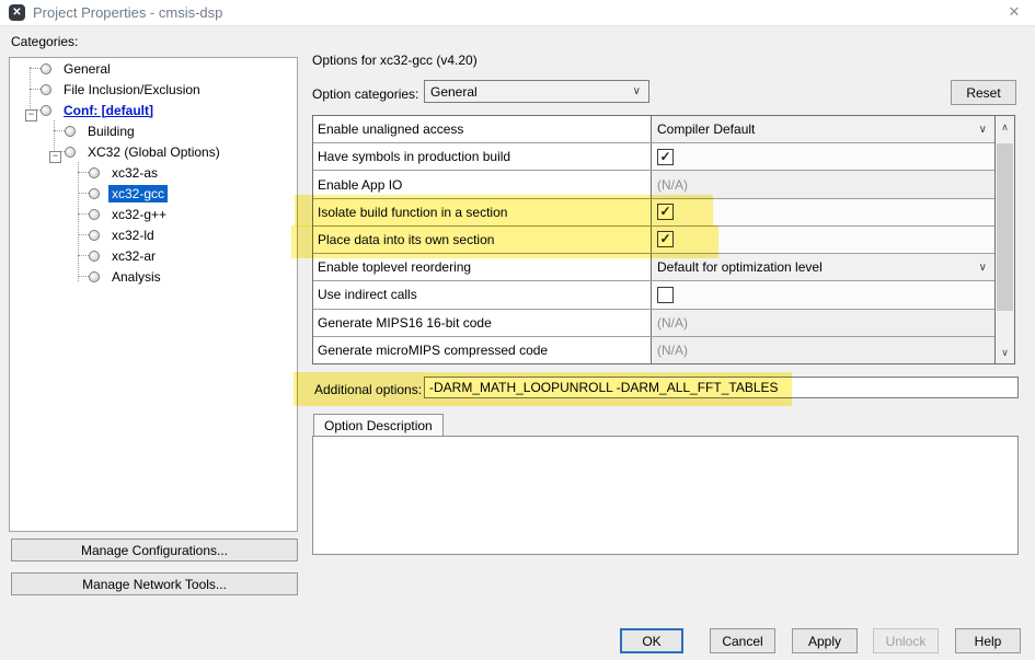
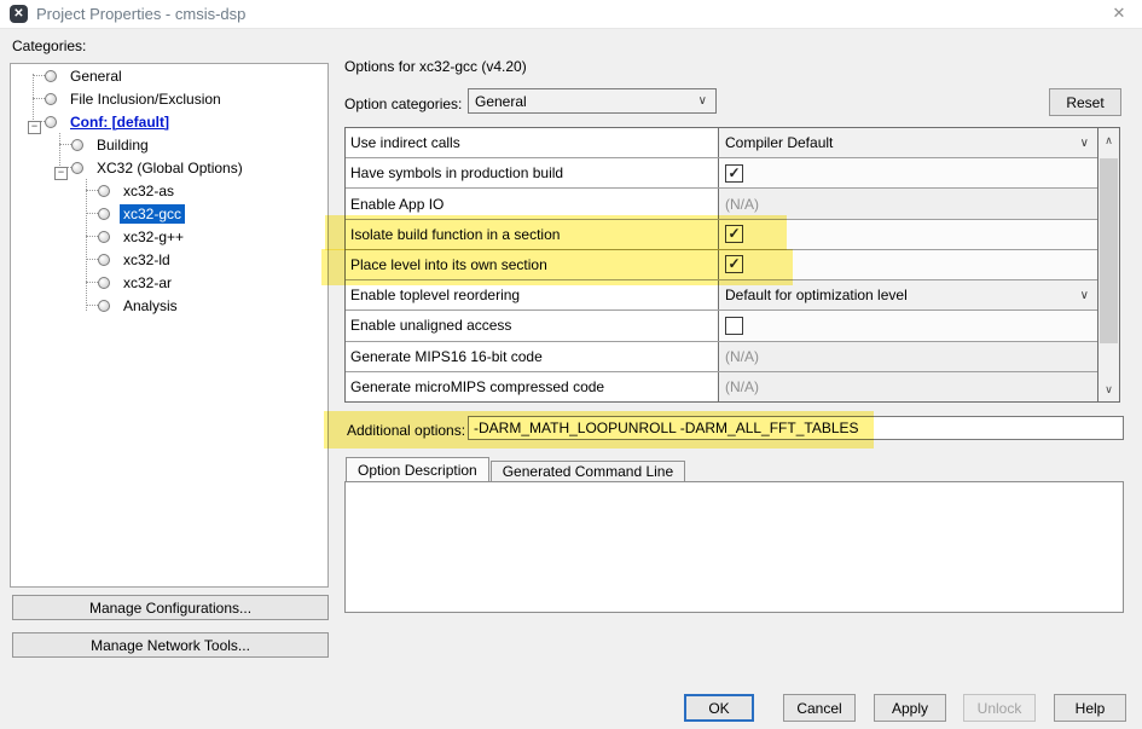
  ✕
  Project Properties - cmsis-dsp
  ✕
  Categories:
  −
  −
  General
  File Inclusion/Exclusion
  Conf: [default]
  Building
  XC32 (Global Options)
  xc32-as
  xc32-gcc
  xc32-g++
  xc32-ld
  xc32-ar
  Analysis
  Manage Configurations...
  Manage Network Tools...
  Options for xc32-gcc (v4.20)
  Option categories:
  General
  ∨
  Reset
- Enable unaligned access
+ Use indirect calls
  Compiler Default
  ∨
  Have symbols in production build
  ✓
  Enable App IO
  (N/A)
  Isolate build function in a section
  ✓
- Place data into its own section
+ Place level into its own section
  ✓
  Enable toplevel reordering
  Default for optimization level
  ∨
- Use indirect calls
+ Enable unaligned access
  Generate MIPS16 16-bit code
  (N/A)
  Generate microMIPS compressed code
  (N/A)
  ∧
  ∨
  Additional options:
  -DARM_MATH_LOOPUNROLL -DARM_ALL_FFT_TABLES
  Option Description
+ Generated Command Line
  OK
  Cancel
  Apply
  Unlock
  Help
